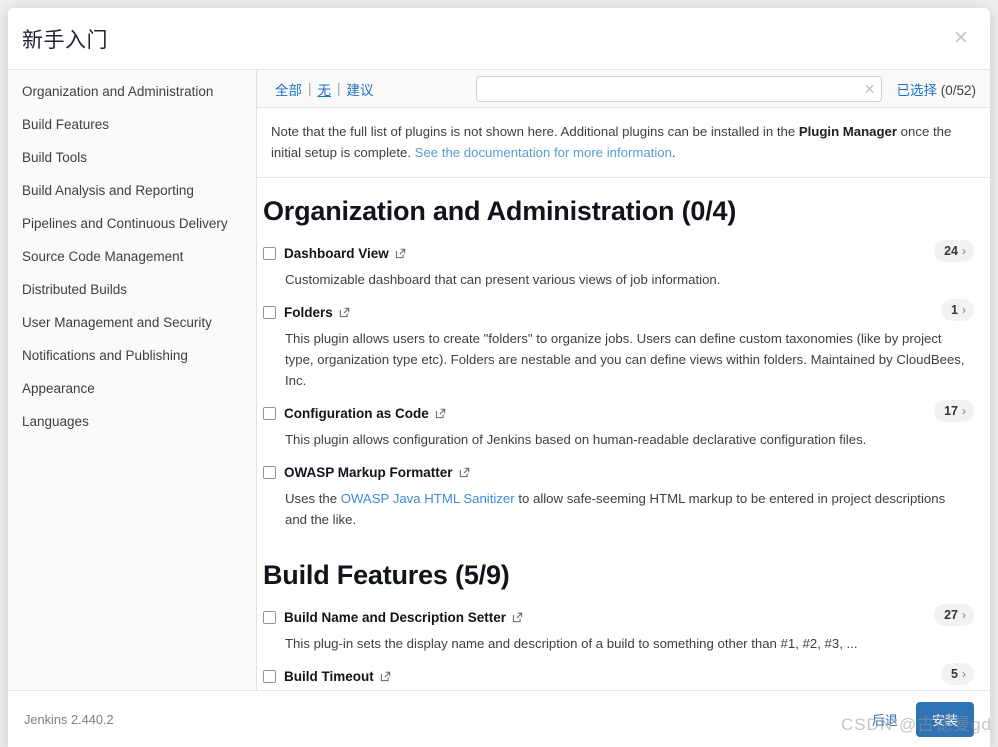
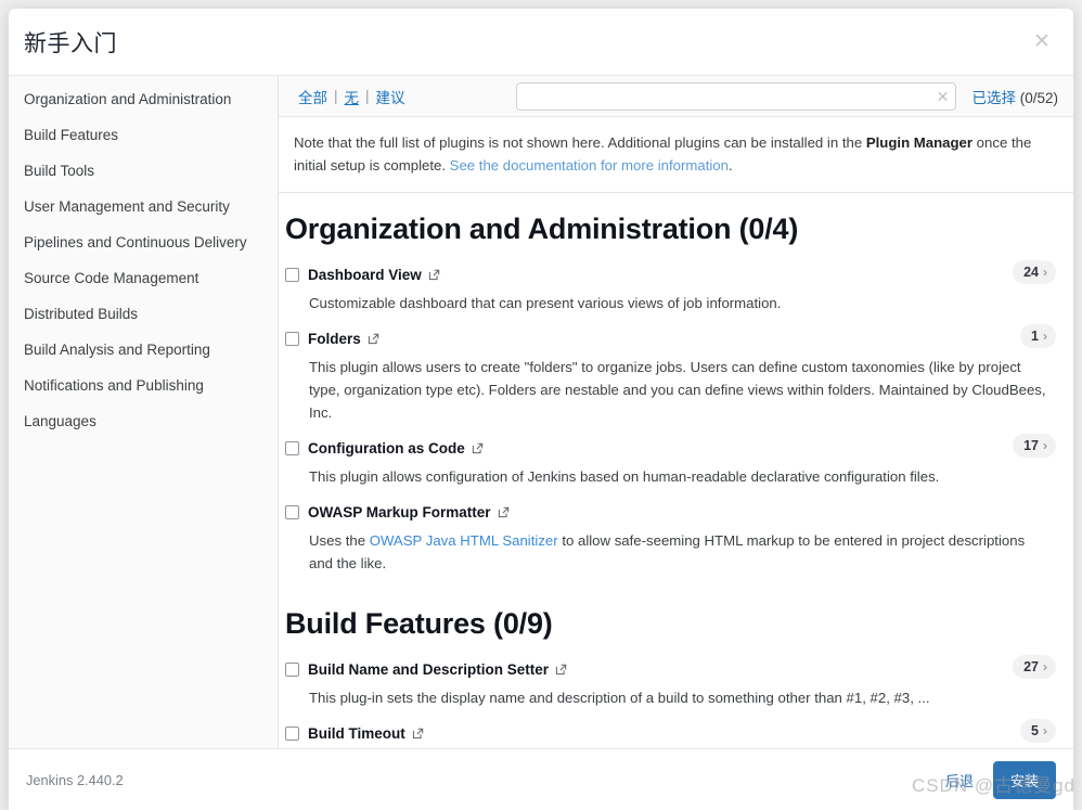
  新手入门
  ✕
  Organization and Administration
  Build Features
  Build Tools
- Build Analysis and Reporting
+ User Management and Security
  Pipelines and Continuous Delivery
  Source Code Management
  Distributed Builds
- User Management and Security
+ Build Analysis and Reporting
  Notifications and Publishing
- Appearance
  Languages
  全部
  |
  无
  |
  建议
  ✕
  已选择 (0/52)
  Note that the full list of plugins is not shown here. Additional plugins can be installed in the Plugin Manager once the initial setup is complete. See the documentation for more information.
  Organization and Administration (0/4)
  Dashboard View
  24
  ›
  Customizable dashboard that can present various views of job information.
  Folders
  1
  ›
  This plugin allows users to create "folders" to organize jobs. Users can define custom taxonomies (like by project type, organization type etc). Folders are nestable and you can define views within folders. Maintained by CloudBees, Inc.
  Configuration as Code
  17
  ›
  This plugin allows configuration of Jenkins based on human-readable declarative configuration files.
  OWASP Markup Formatter
  Uses the OWASP Java HTML Sanitizer to allow safe-seeming HTML markup to be entered in project descriptions and the like.
- Build Features (5/9)
+ Build Features (0/9)
  Build Name and Description Setter
  27
  ›
  This plug-in sets the display name and description of a build to something other than #1, #2, #3, ...
  Build Timeout
  5
  ›
  Jenkins 2.440.2
  后退
  安装
  CSDN @古德曼gd
